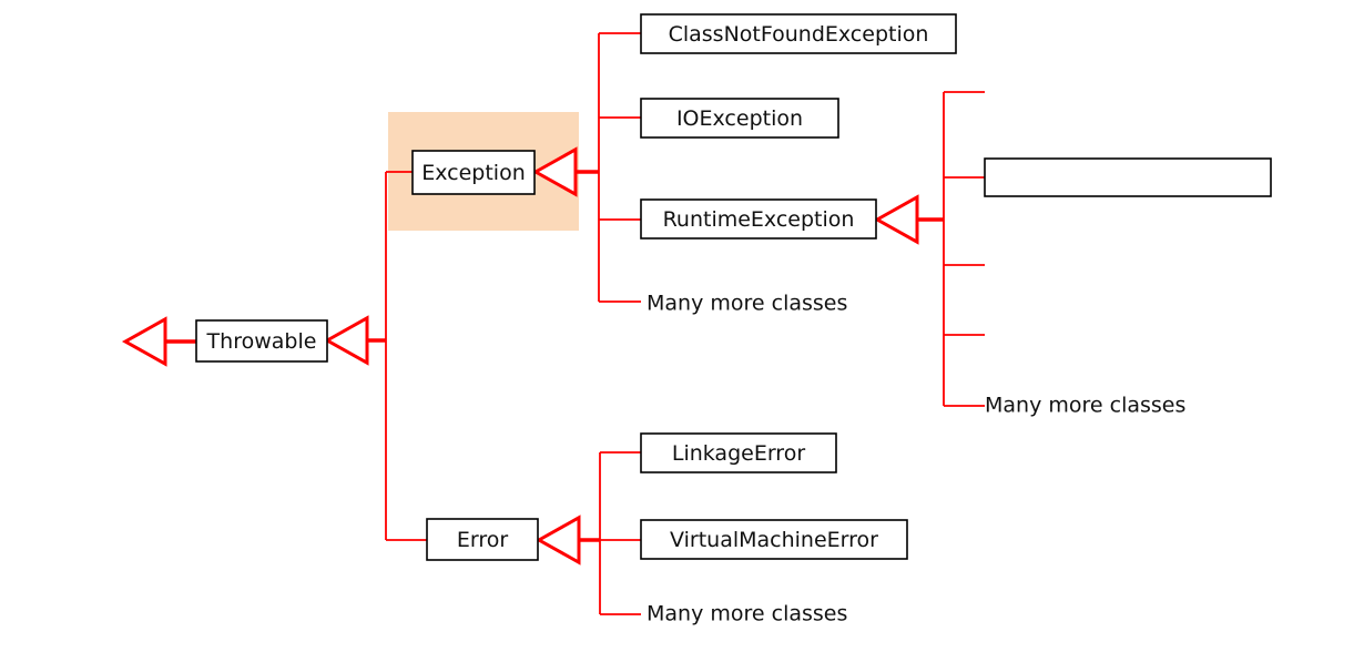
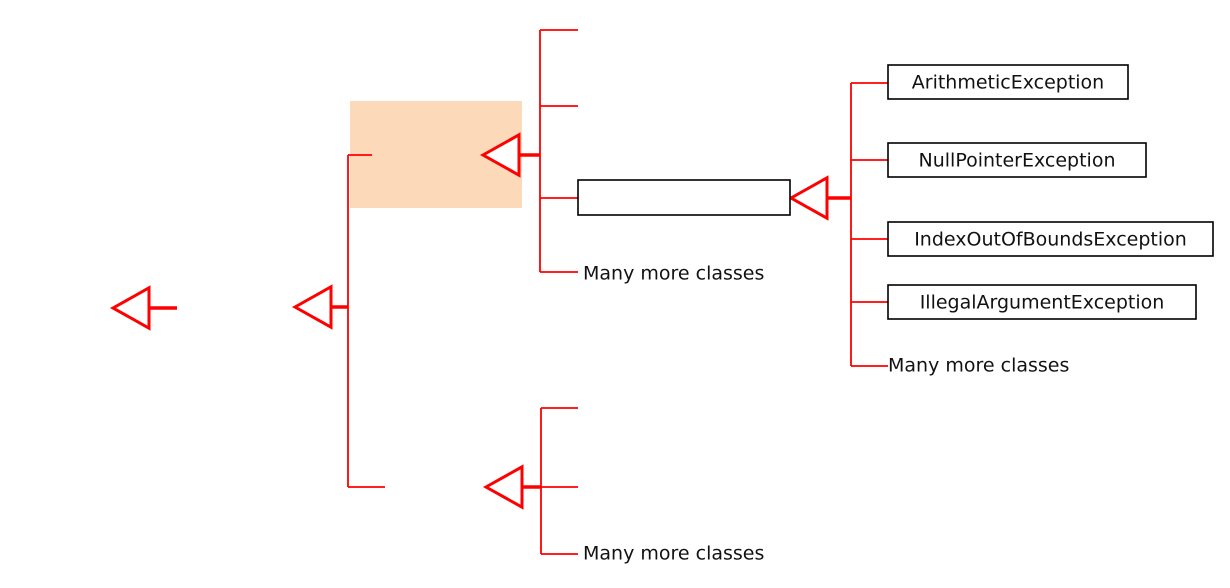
- Throwable
- Exception
- Error
- ClassNotFoundException
- IOException
- RuntimeException
  Many more classes
+ ArithmeticException
+ NullPointerException
+ IndexOutOfBoundsException
+ IllegalArgumentException
  Many more classes
- LinkageError
- VirtualMachineError
  Many more classes
